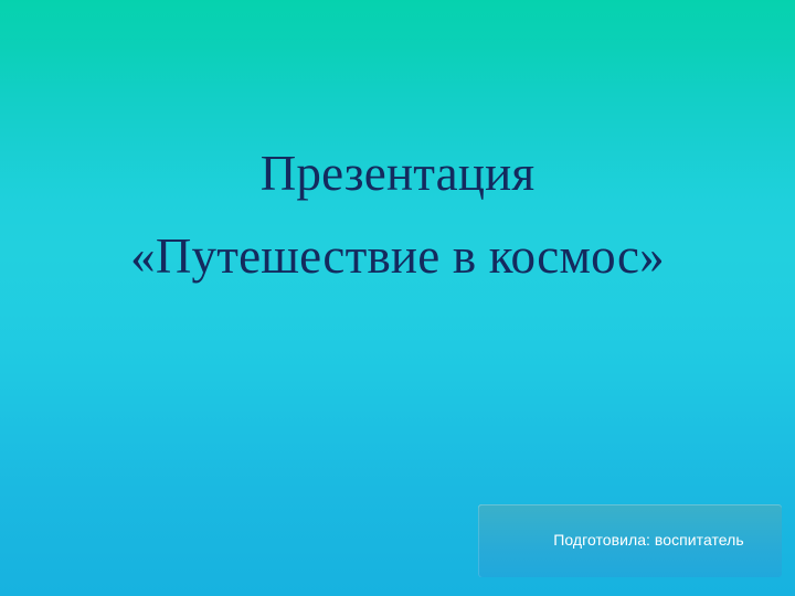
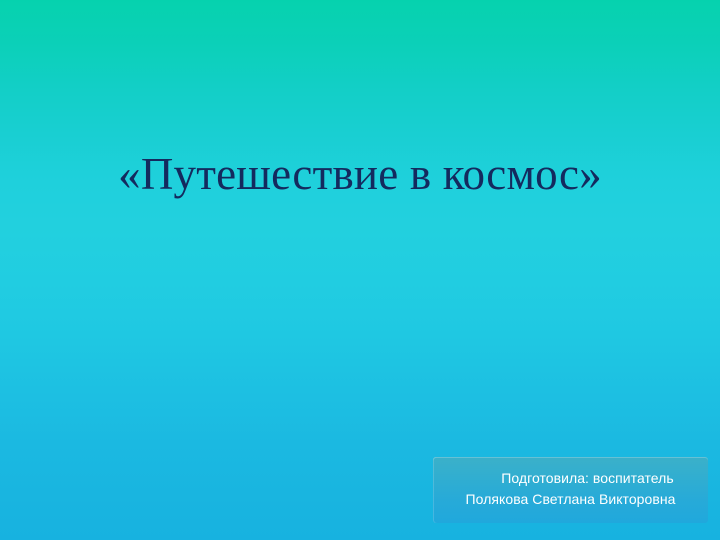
- Презентация
  «Путешествие в космос»
  Подготовила: воспитатель
+ Полякова Светлана Викторовна
